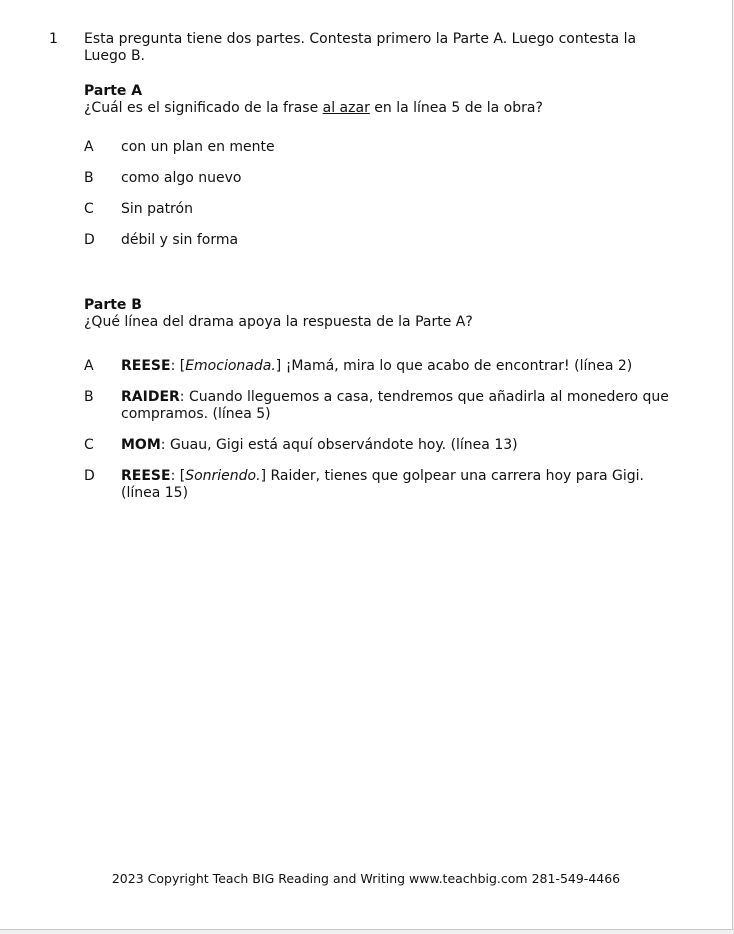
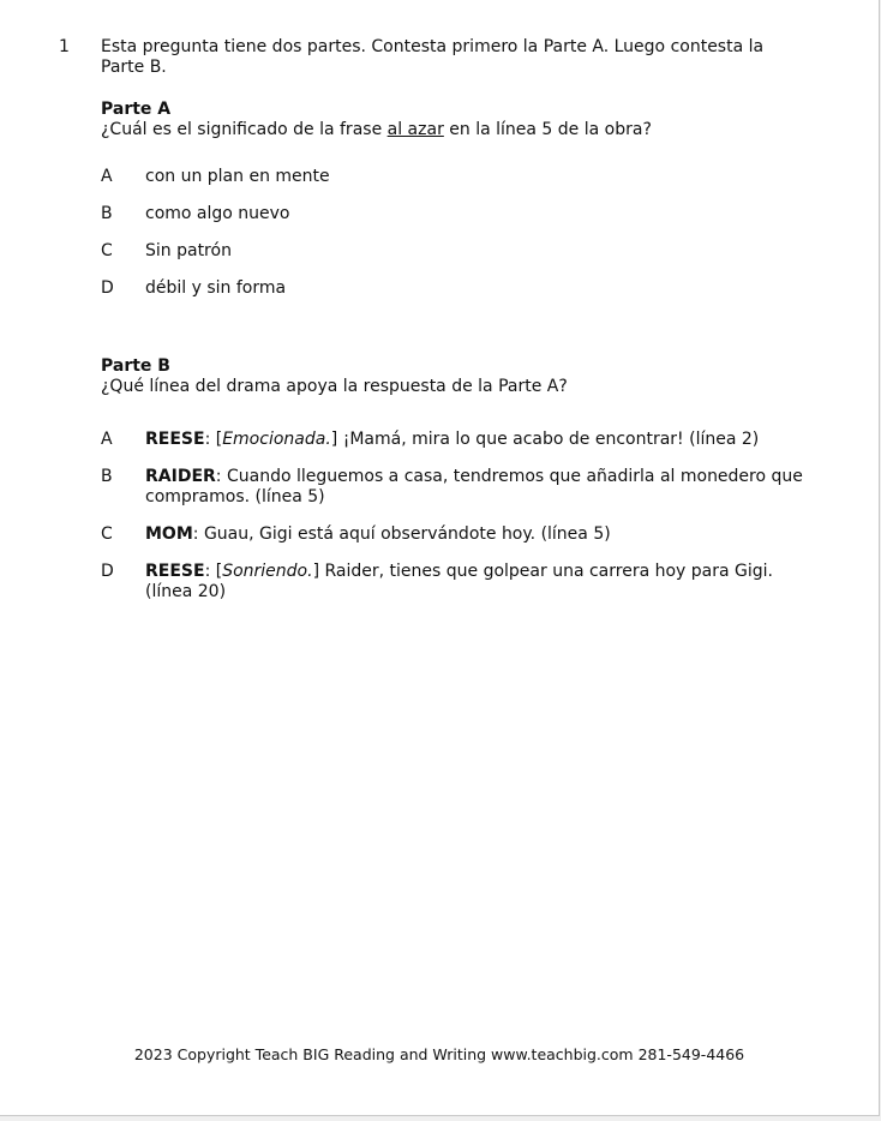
  1
- Esta pregunta tiene dos partes. Contesta primero la Parte A. Luego contesta la Luego B.
+ Esta pregunta tiene dos partes. Contesta primero la Parte A. Luego contesta la Parte B.
  Parte A
  ¿Cuál es el significado de la frase al azar en la línea 5 de la obra?
  A
  con un plan en mente
  B
  como algo nuevo
  C
  Sin patrón
  D
  débil y sin forma
  Parte B
  ¿Qué línea del drama apoya la respuesta de la Parte A?
  A
  REESE: [Emocionada.] ¡Mamá, mira lo que acabo de encontrar! (línea 2)
  B
  RAIDER: Cuando lleguemos a casa, tendremos que añadirla al monedero que compramos. (línea 5)
  C
- MOM: Guau, Gigi está aquí observándote hoy. (línea 13)
+ MOM: Guau, Gigi está aquí observándote hoy. (línea 5)
  D
- REESE: [Sonriendo.] Raider, tienes que golpear una carrera hoy para Gigi. (línea 15)
+ REESE: [Sonriendo.] Raider, tienes que golpear una carrera hoy para Gigi. (línea 20)
  2023 Copyright Teach BIG Reading and Writing www.teachbig.com 281-549-4466
